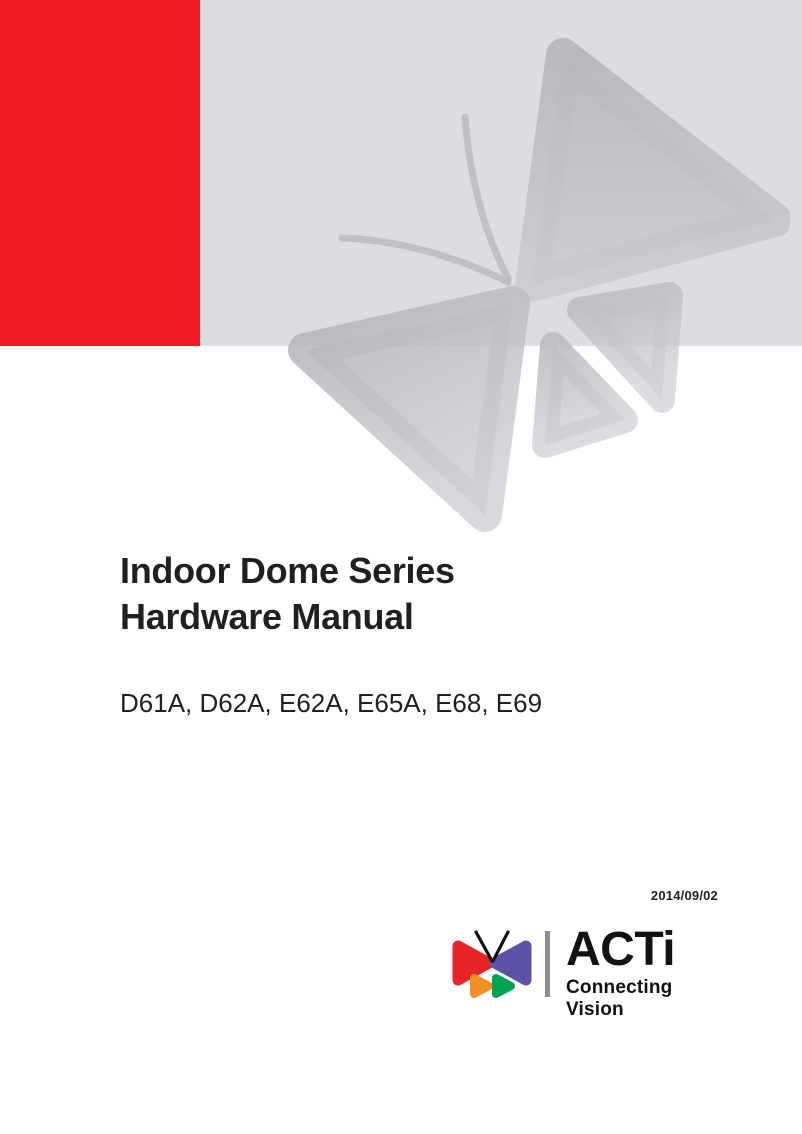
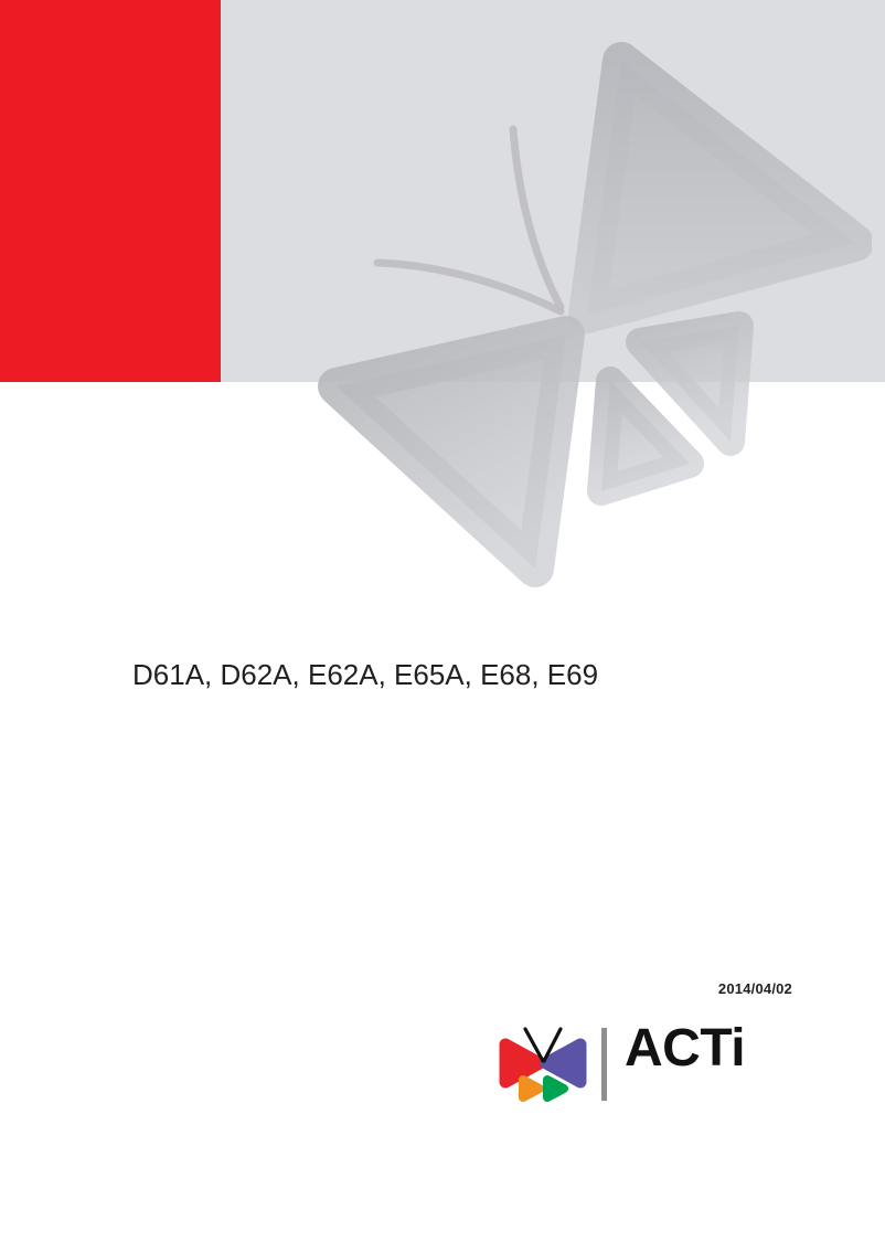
- Indoor Dome Series
- Hardware Manual
  D61A, D62A, E62A, E65A, E68, E69
- 2014/09/02
+ 2014/04/02
  ACTi
- Connecting Vision
